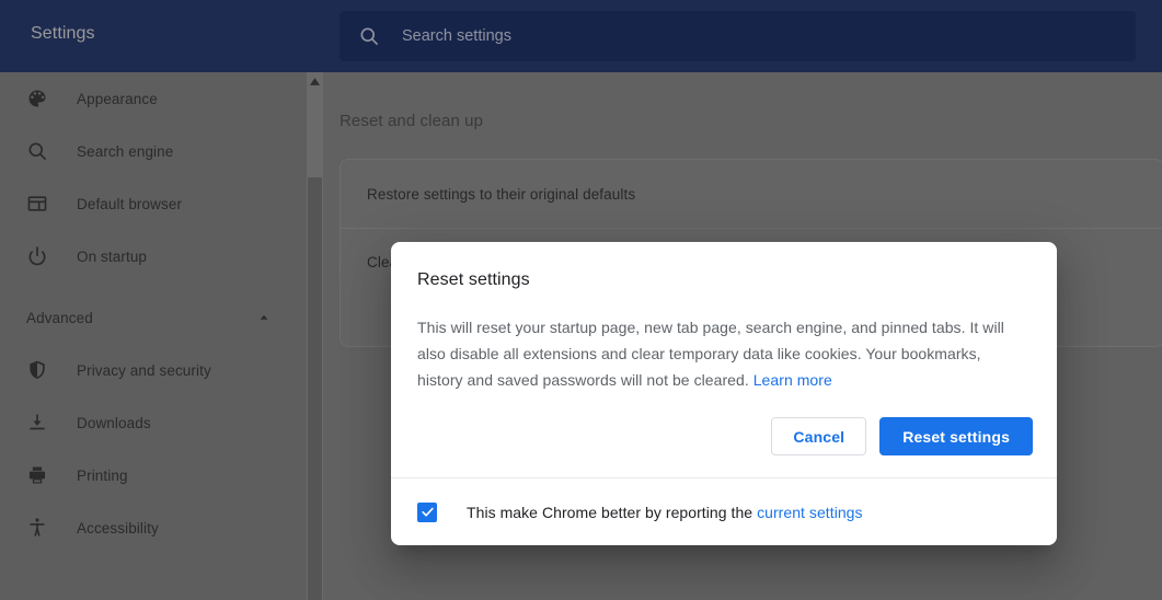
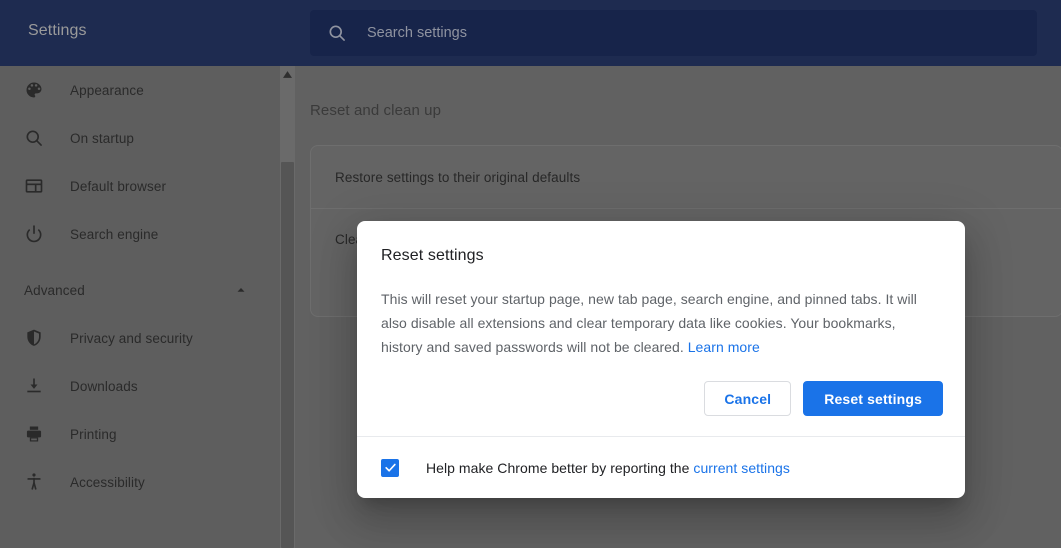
  Settings
  Search settings
  Appearance
- Search engine
+ On startup
  Default browser
- On startup
+ Search engine
  Advanced
  Privacy and security
  Downloads
  Printing
  Accessibility
  Reset and clean up
  Restore settings to their original defaults
  Reset settings
  This will reset your startup page, new tab page, search engine, and pinned tabs. It will also disable all extensions and clear temporary data like cookies. Your bookmarks, history and saved passwords will not be cleared. Learn more
  Cancel
  Reset settings
- This make Chrome better by reporting the current settings
+ Help make Chrome better by reporting the current settings
